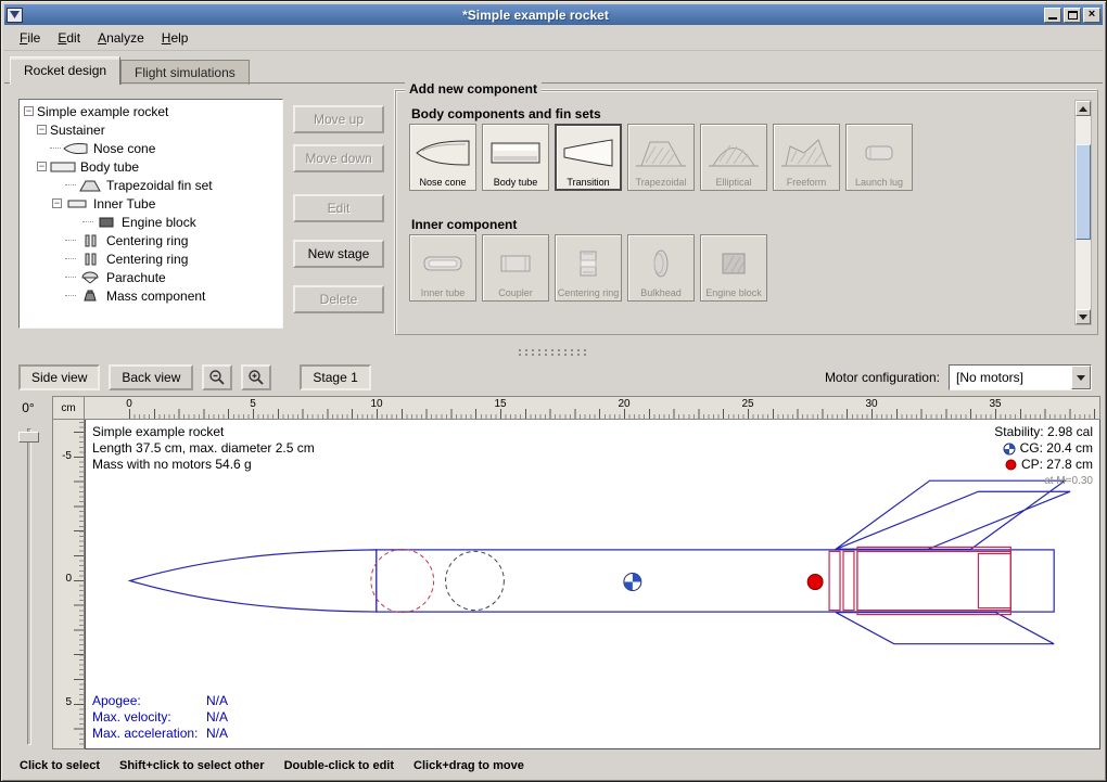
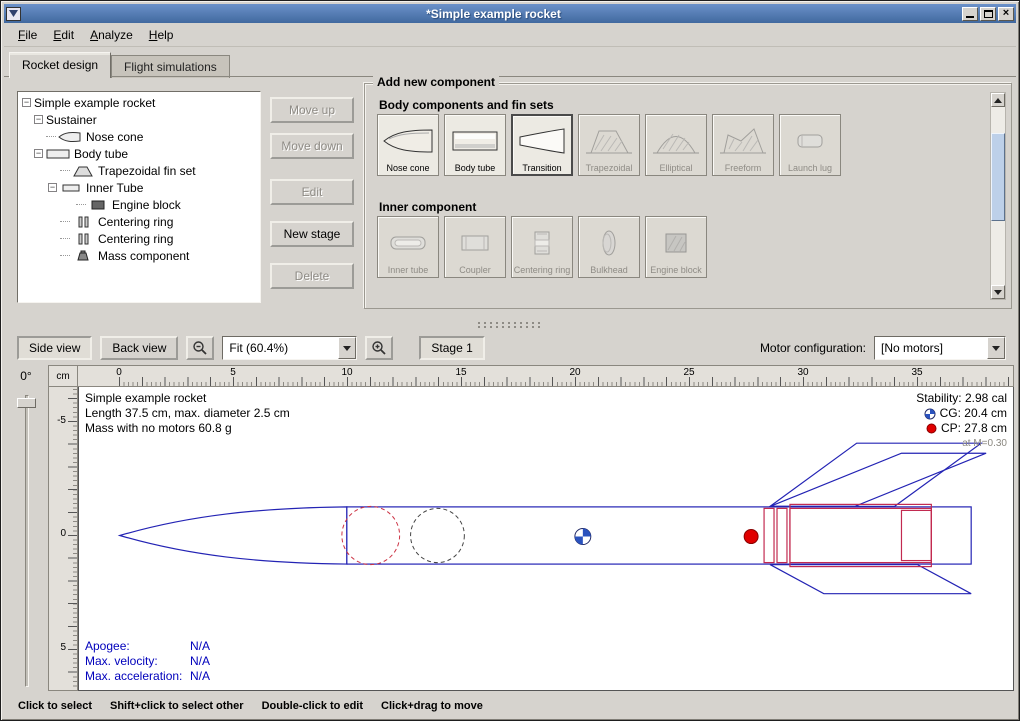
  *Simple example rocket
  ×
  File
  Edit
  Analyze
  Help
  Rocket design
  Flight simulations
  −
  Simple example rocket
  −
  Sustainer
  Nose cone
  −
  Body tube
  Trapezoidal fin set
  −
  Inner Tube
  Engine block
  Centering ring
  Centering ring
- Parachute
  Mass component
  Move up
  Move down
  Edit
  New stage
  Delete
  Add new component
  Body components and fin sets
  Nose cone
  Body tube
  Transition
  Trapezoidal
  Elliptical
  Freeform
  Launch lug
  Inner component
  Inner tube
  Coupler
  Centering ring
  Bulkhead
  Engine block
  Side view
  Back view
+ Fit (60.4%)
  Stage 1
  Motor configuration:
  [No motors]
  0°
  cm
  0
  5
  10
  15
  20
  25
  30
  35
  -5
  0
  5
  Simple example rocket
  Length 37.5 cm, max. diameter 2.5 cm
- Mass with no motors 54.6 g
+ Mass with no motors 60.8 g
  Stability: 2.98 cal
  CG: 20.4 cm
  CP: 27.8 cm
  at M=0.30
  Apogee:
  N/A
  Max. velocity:
  N/A
  Max. acceleration:
  N/A
  Click to select
  Shift+click to select other
  Double-click to edit
  Click+drag to move
